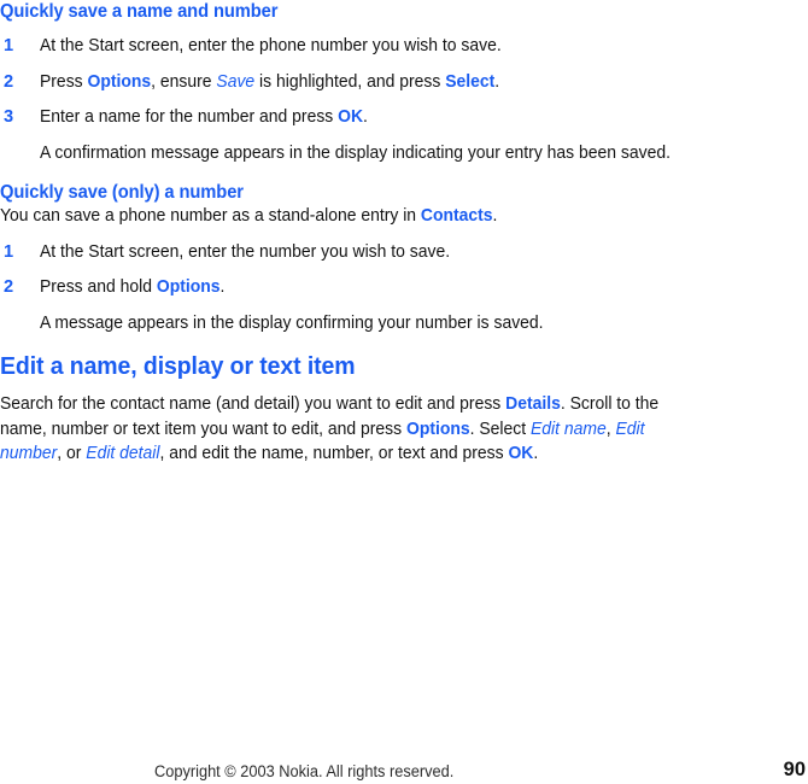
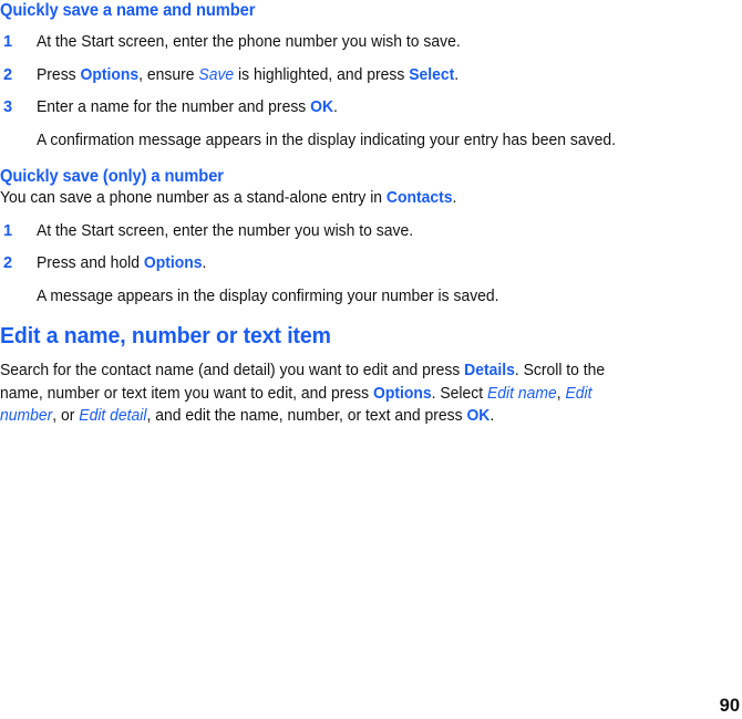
  Quickly save a name and number
  1
  At the Start screen, enter the phone number you wish to save.
  2
  Press Options, ensure Save is highlighted, and press Select.
  3
  Enter a name for the number and press OK.
  A confirmation message appears in the display indicating your entry has been saved.
  Quickly save (only) a number
  You can save a phone number as a stand-alone entry in Contacts.
  1
  At the Start screen, enter the number you wish to save.
  2
  Press and hold Options.
  A message appears in the display confirming your number is saved.
- Edit a name, display or text item
+ Edit a name, number or text item
  Search for the contact name (and detail) you want to edit and press Details. Scroll to the name, number or text item you want to edit, and press Options. Select Edit name, Edit number, or Edit detail, and edit the name, number, or text and press OK.
- Copyright © 2003 Nokia. All rights reserved.
  90
